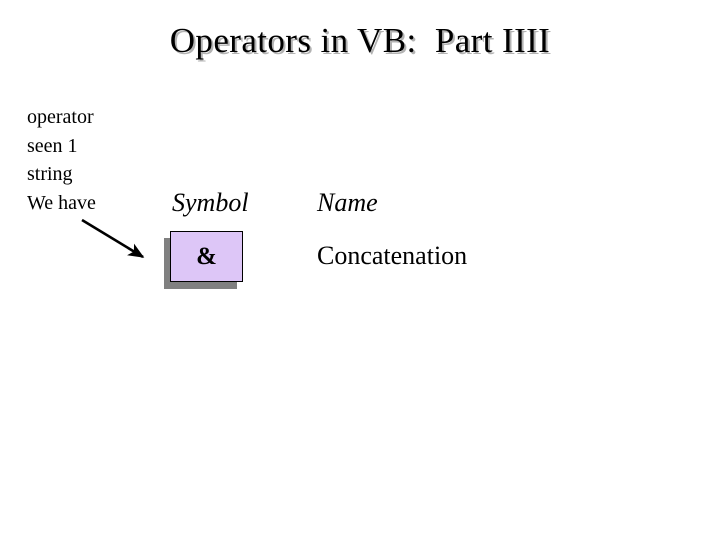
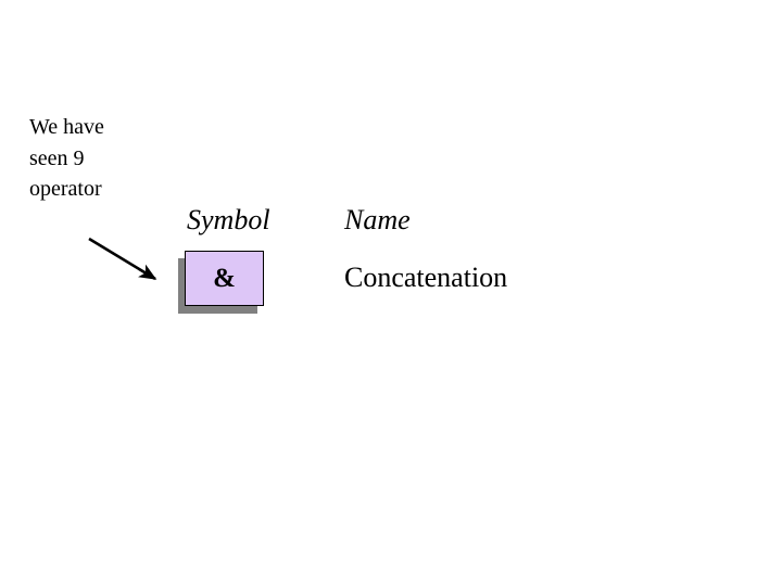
- Operators in VB: Part IIII
- operator
+ We have
- seen 1
+ seen 9
- string
- We have
+ operator
  Symbol
  Name
  &
  Concatenation
